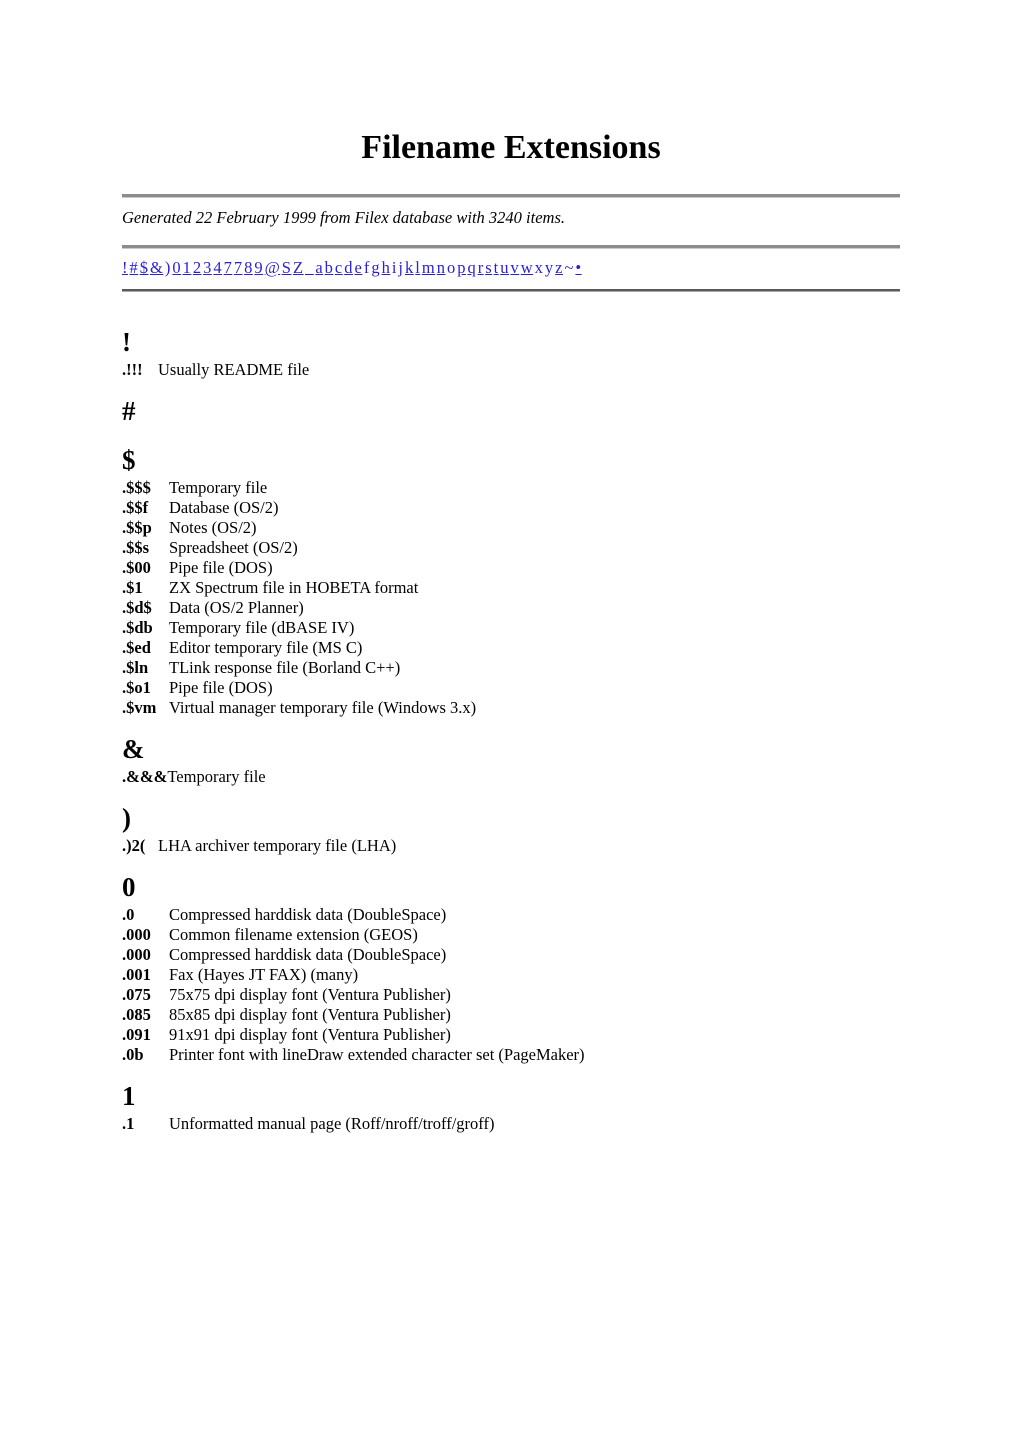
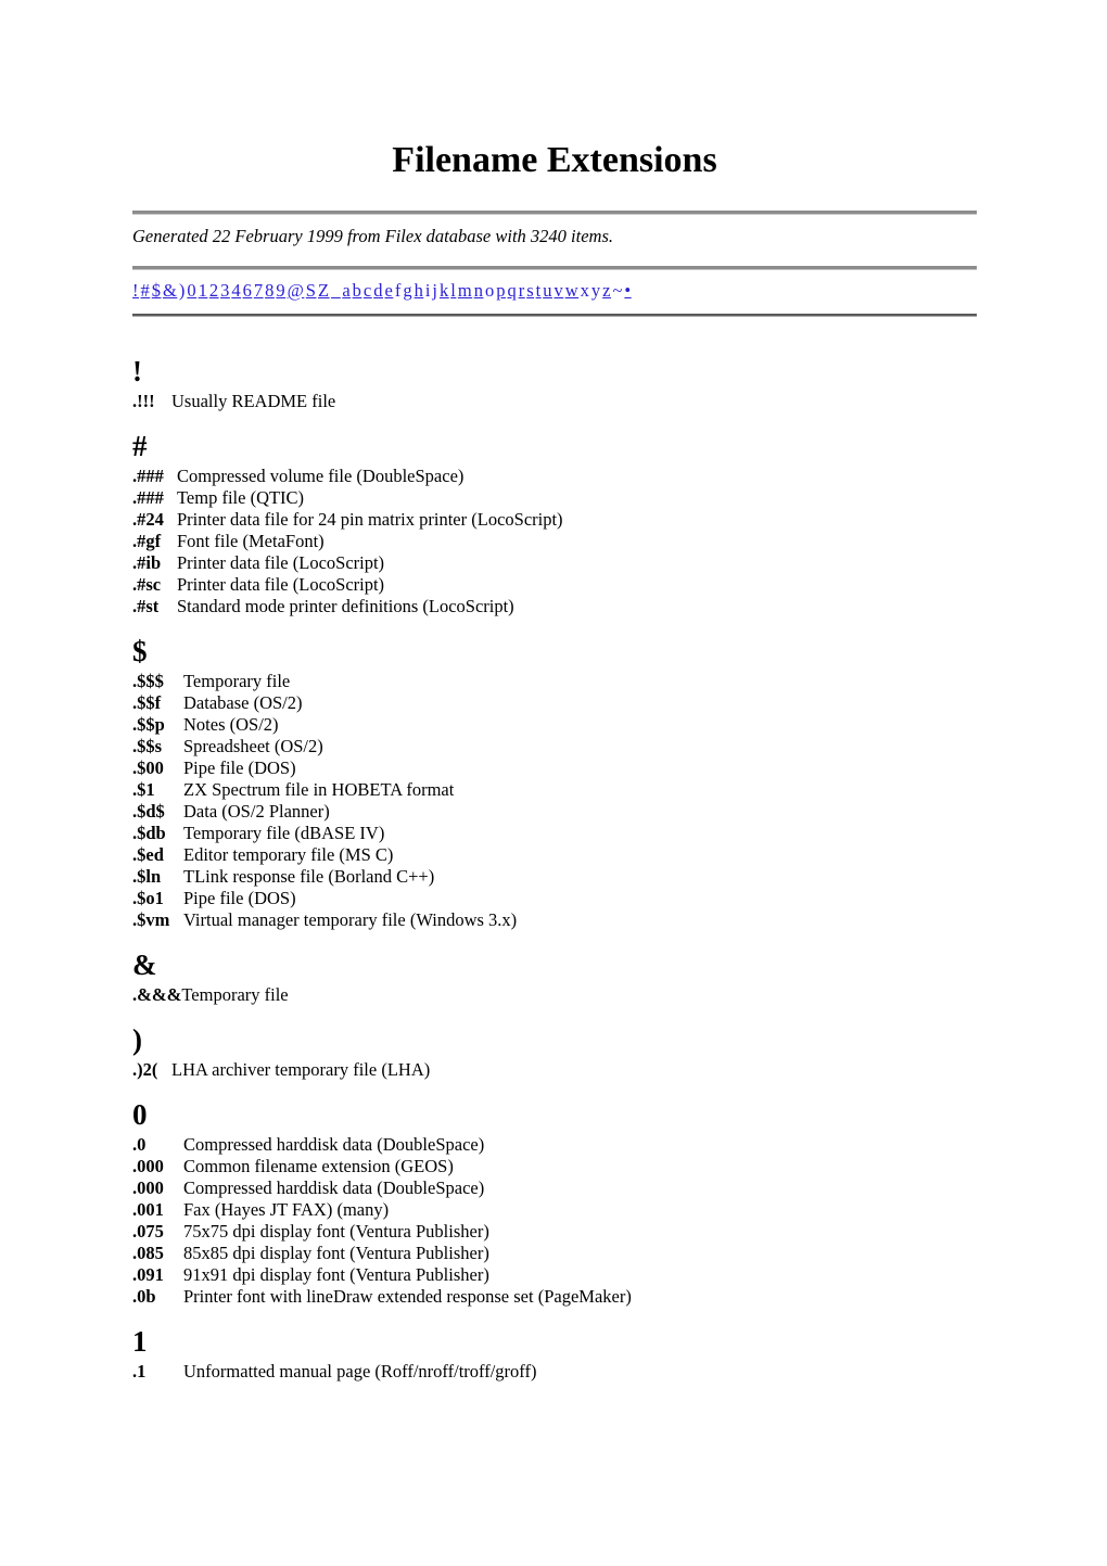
  Filename Extensions
  Generated 22 February 1999 from Filex database with 3240 items.
- !#$&)012347789@SZ_abcdefghijklmnopqrstuvwxyz~•
+ !#$&)012346789@SZ_abcdefghijklmnopqrstuvwxyz~•
  !
  .!!! Usually README file
  #
+ .### Compressed volume file (DoubleSpace)
+ .### Temp file (QTIC)
+ .#24 Printer data file for 24 pin matrix printer (LocoScript)
+ .#gf Font file (MetaFont)
+ .#ib Printer data file (LocoScript)
+ .#sc Printer data file (LocoScript)
+ .#st Standard mode printer definitions (LocoScript)
  $
  .$$$ Temporary file
  .$$f Database (OS/2)
  .$$p Notes (OS/2)
  .$$s Spreadsheet (OS/2)
  .$00 Pipe file (DOS)
  .$1 ZX Spectrum file in HOBETA format
  .$d$ Data (OS/2 Planner)
  .$db Temporary file (dBASE IV)
  .$ed Editor temporary file (MS C)
  .$ln TLink response file (Borland C++)
  .$o1 Pipe file (DOS)
  .$vm Virtual manager temporary file (Windows 3.x)
  &
  .&&&Temporary file
  )
  .)2( LHA archiver temporary file (LHA)
  0
  .0 Compressed harddisk data (DoubleSpace)
  .000 Common filename extension (GEOS)
  .000 Compressed harddisk data (DoubleSpace)
  .001 Fax (Hayes JT FAX) (many)
  .075 75x75 dpi display font (Ventura Publisher)
  .085 85x85 dpi display font (Ventura Publisher)
  .091 91x91 dpi display font (Ventura Publisher)
- .0b Printer font with lineDraw extended character set (PageMaker)
+ .0b Printer font with lineDraw extended response set (PageMaker)
  1
  .1 Unformatted manual page (Roff/nroff/troff/groff)
